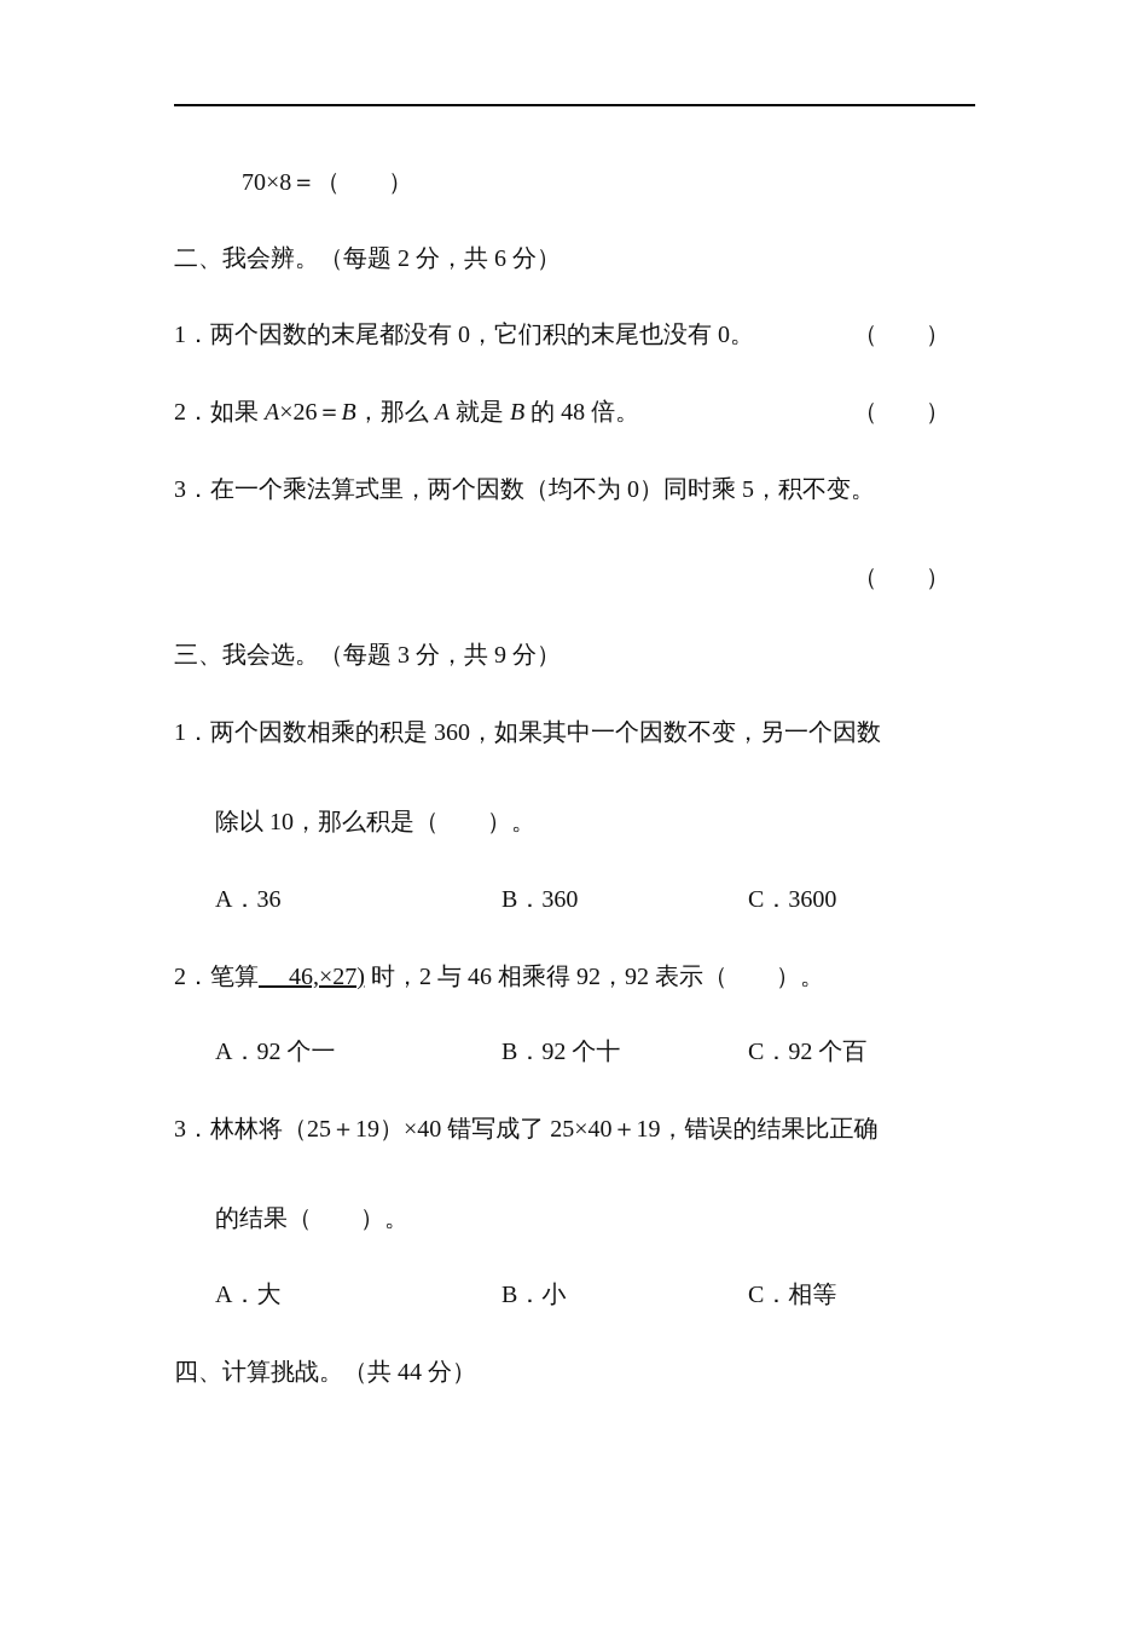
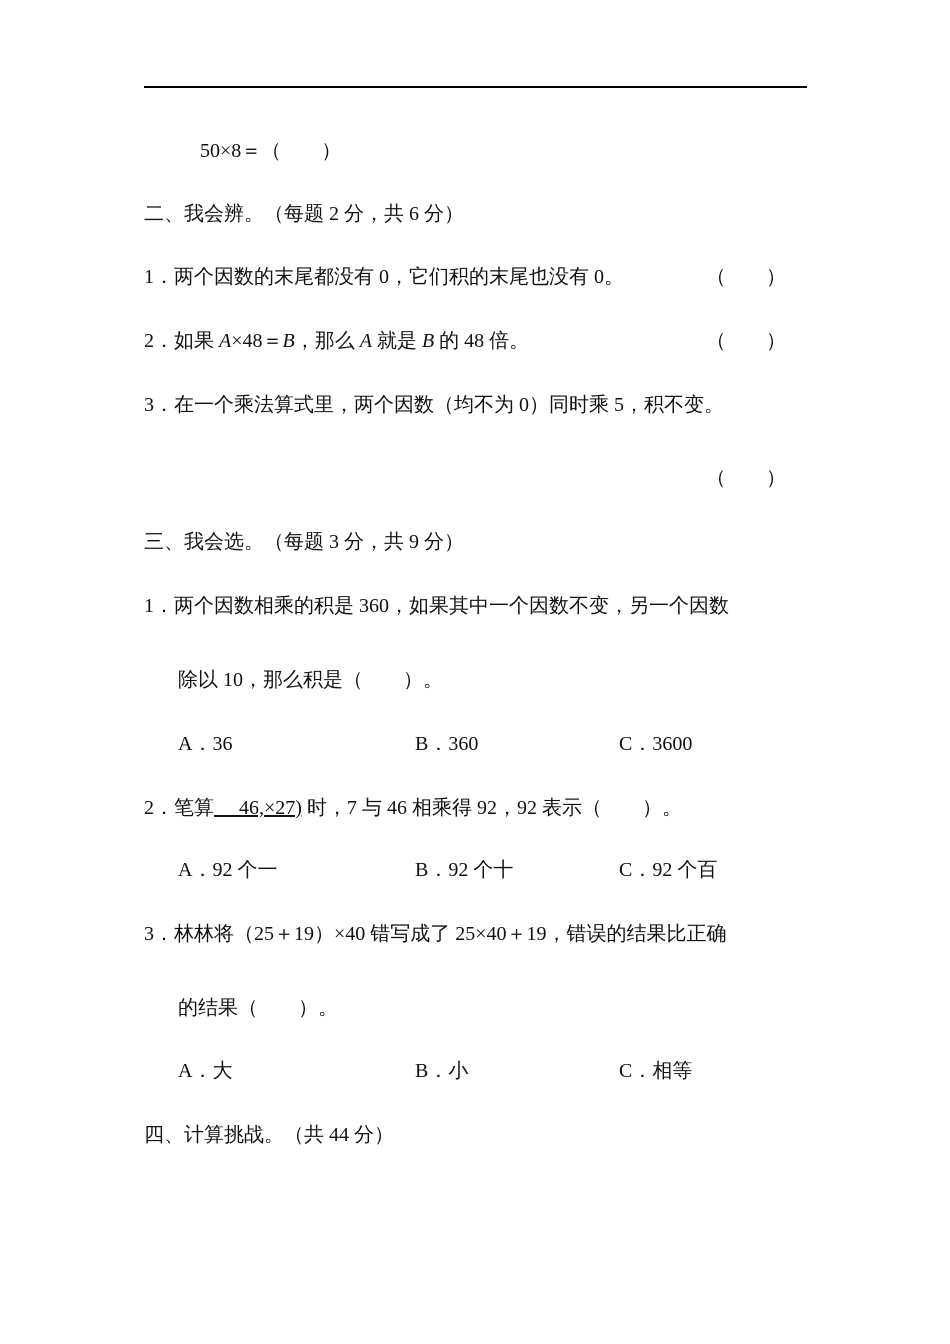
- 70×8＝（ ）
+ 50×8＝（ ）
  二、我会辨。（每题 2 分，共 6 分）
  1．两个因数的末尾都没有 0，它们积的末尾也没有 0。
  （ ）
- 2．如果 A×26＝B，那么 A 就是 B 的 48 倍。
+ 2．如果 A×48＝B，那么 A 就是 B 的 48 倍。
  （ ）
  3．在一个乘法算式里，两个因数（均不为 0）同时乘 5，积不变。
  （ ）
  三、我会选。（每题 3 分，共 9 分）
  1．两个因数相乘的积是 360，如果其中一个因数不变，另一个因数
  除以 10，那么积是（ ）。
  A．36
  B．360
  C．3600
- 2．笔算 46,×27) 时，2 与 46 相乘得 92，92 表示（ ）。
+ 2．笔算 46,×27) 时，7 与 46 相乘得 92，92 表示（ ）。
  A．92 个一
  B．92 个十
  C．92 个百
  3．林林将（25＋19）×40 错写成了 25×40＋19，错误的结果比正确
  的结果（ ）。
  A．大
  B．小
  C．相等
  四、计算挑战。（共 44 分）
